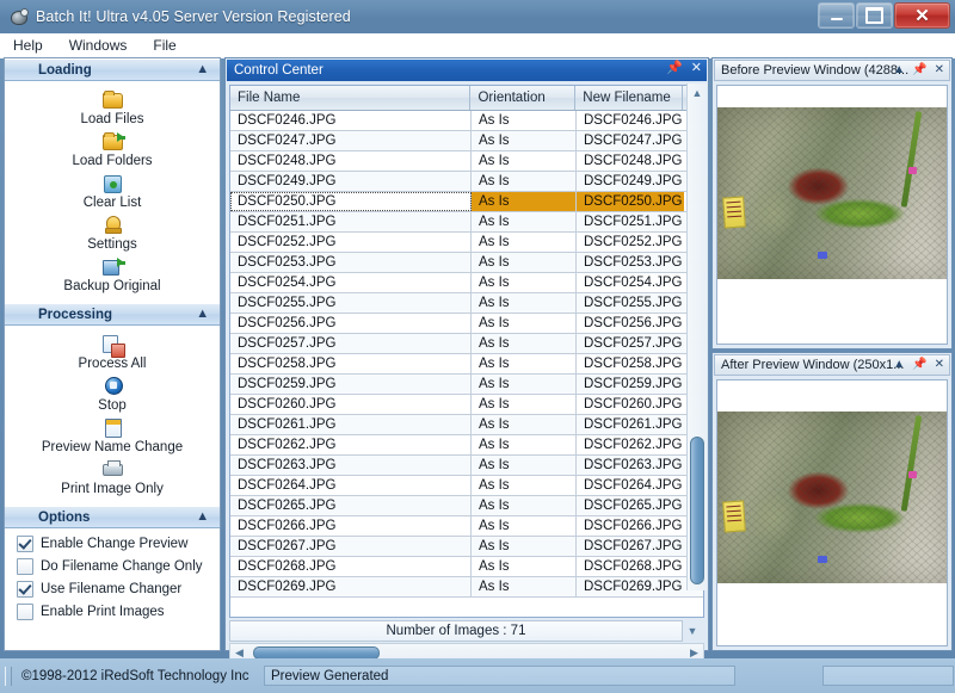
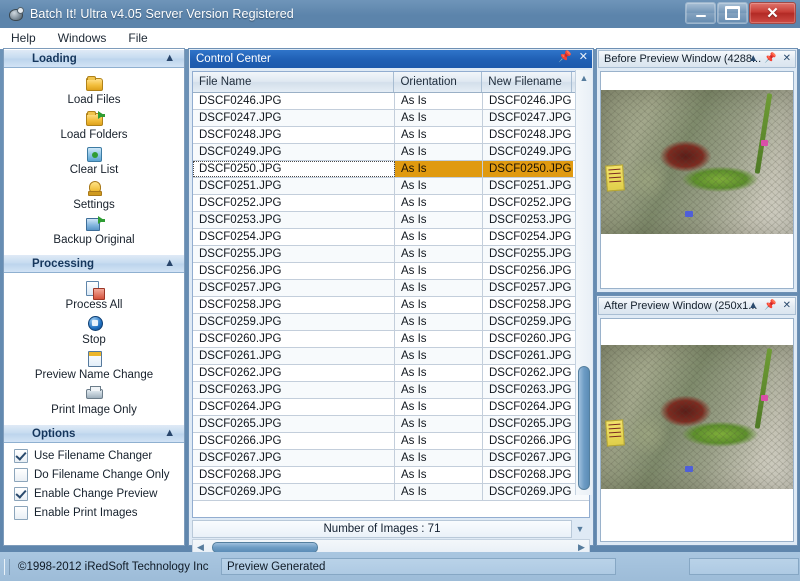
  Batch It! Ultra v4.05 Server Version Registered
  ✕
  Help
  Windows
  File
  Loading
  ▲
  Load Files
  Load Folders
  Clear List
  Settings
  Backup Original
  Processing
  ▲
  Process All
  Stop
  Preview Name Change
  Print Image Only
  Options
  ▲
- Enable Change Preview
+ Use Filename Changer
  Do Filename Change Only
- Use Filename Changer
+ Enable Change Preview
  Enable Print Images
  Control Center
  📌
  ✕
  File Name
  Orientation
  New Filename
  DSCF0246.JPG
  As Is
  DSCF0246.JPG
  DSCF0247.JPG
  As Is
  DSCF0247.JPG
  DSCF0248.JPG
  As Is
  DSCF0248.JPG
  DSCF0249.JPG
  As Is
  DSCF0249.JPG
  DSCF0250.JPG
  As Is
  DSCF0250.JPG
  DSCF0251.JPG
  As Is
  DSCF0251.JPG
  DSCF0252.JPG
  As Is
  DSCF0252.JPG
  DSCF0253.JPG
  As Is
  DSCF0253.JPG
  DSCF0254.JPG
  As Is
  DSCF0254.JPG
  DSCF0255.JPG
  As Is
  DSCF0255.JPG
  DSCF0256.JPG
  As Is
  DSCF0256.JPG
  DSCF0257.JPG
  As Is
  DSCF0257.JPG
  DSCF0258.JPG
  As Is
  DSCF0258.JPG
  DSCF0259.JPG
  As Is
  DSCF0259.JPG
  DSCF0260.JPG
  As Is
  DSCF0260.JPG
  DSCF0261.JPG
  As Is
  DSCF0261.JPG
  DSCF0262.JPG
  As Is
  DSCF0262.JPG
  DSCF0263.JPG
  As Is
  DSCF0263.JPG
  DSCF0264.JPG
  As Is
  DSCF0264.JPG
  DSCF0265.JPG
  As Is
  DSCF0265.JPG
  DSCF0266.JPG
  As Is
  DSCF0266.JPG
  DSCF0267.JPG
  As Is
  DSCF0267.JPG
  DSCF0268.JPG
  As Is
  DSCF0268.JPG
  DSCF0269.JPG
  As Is
  DSCF0269.JPG
  ▲
  Number of Images : 71
  ▼
  ◀
  ▶
  Before Preview Window (4288...
  ▲
  📌
  ✕
  After Preview Window (250x1...
  ▲
  📌
  ✕
  ©1998-2012 iRedSoft Technology Inc
  Preview Generated
